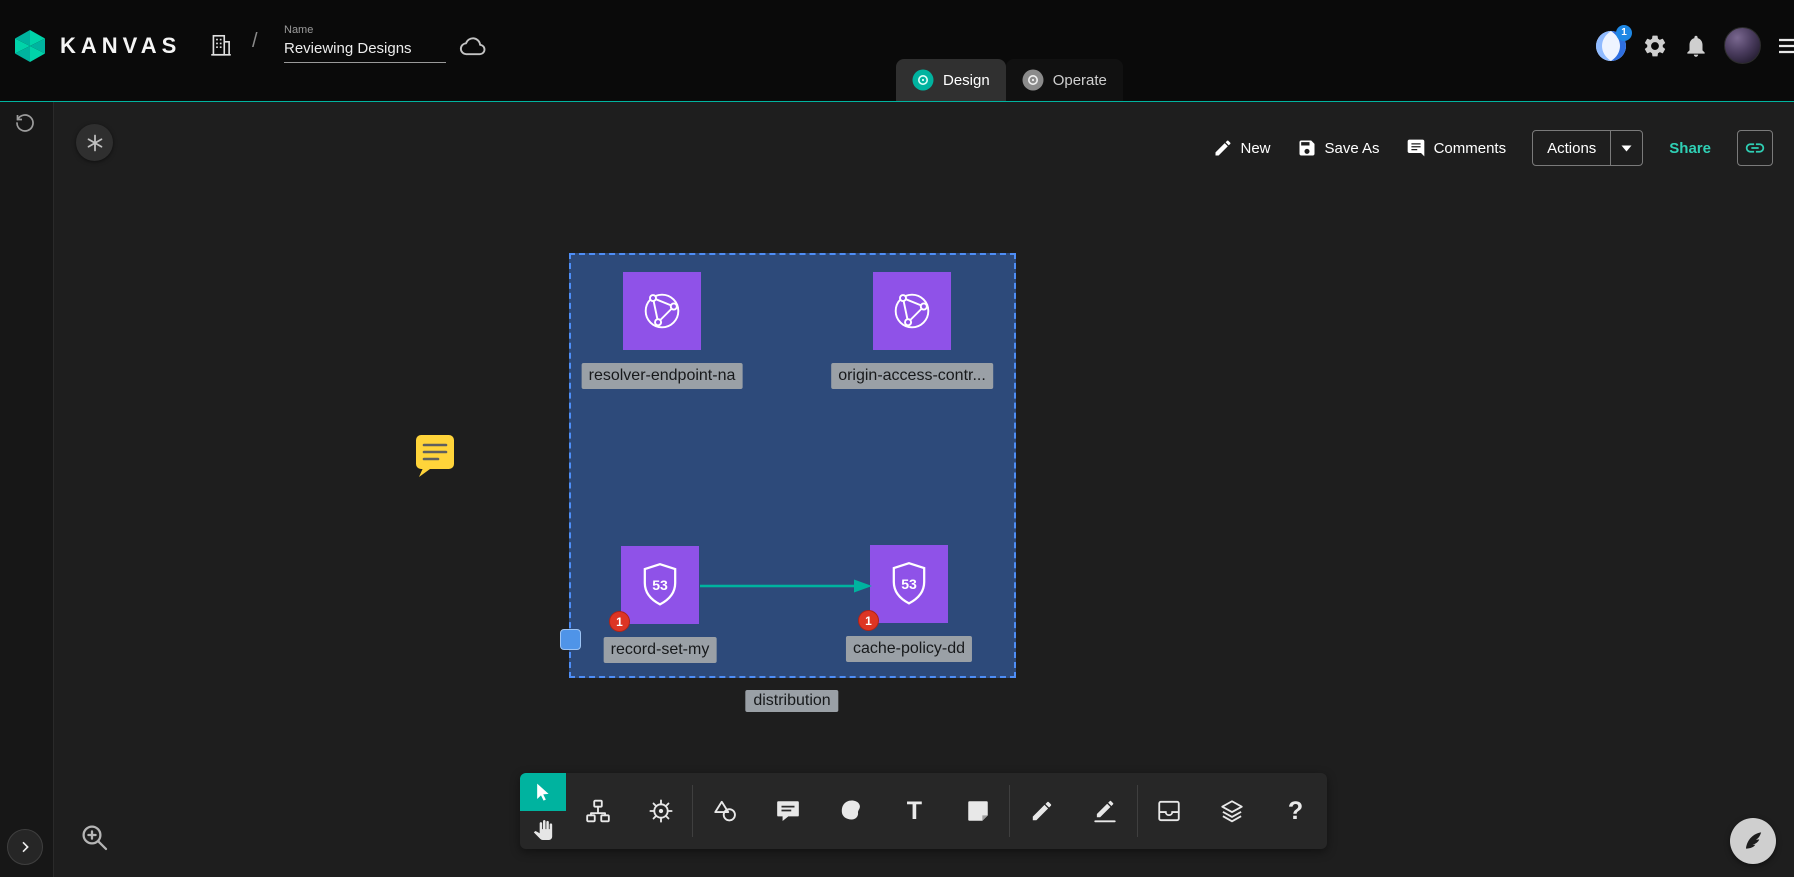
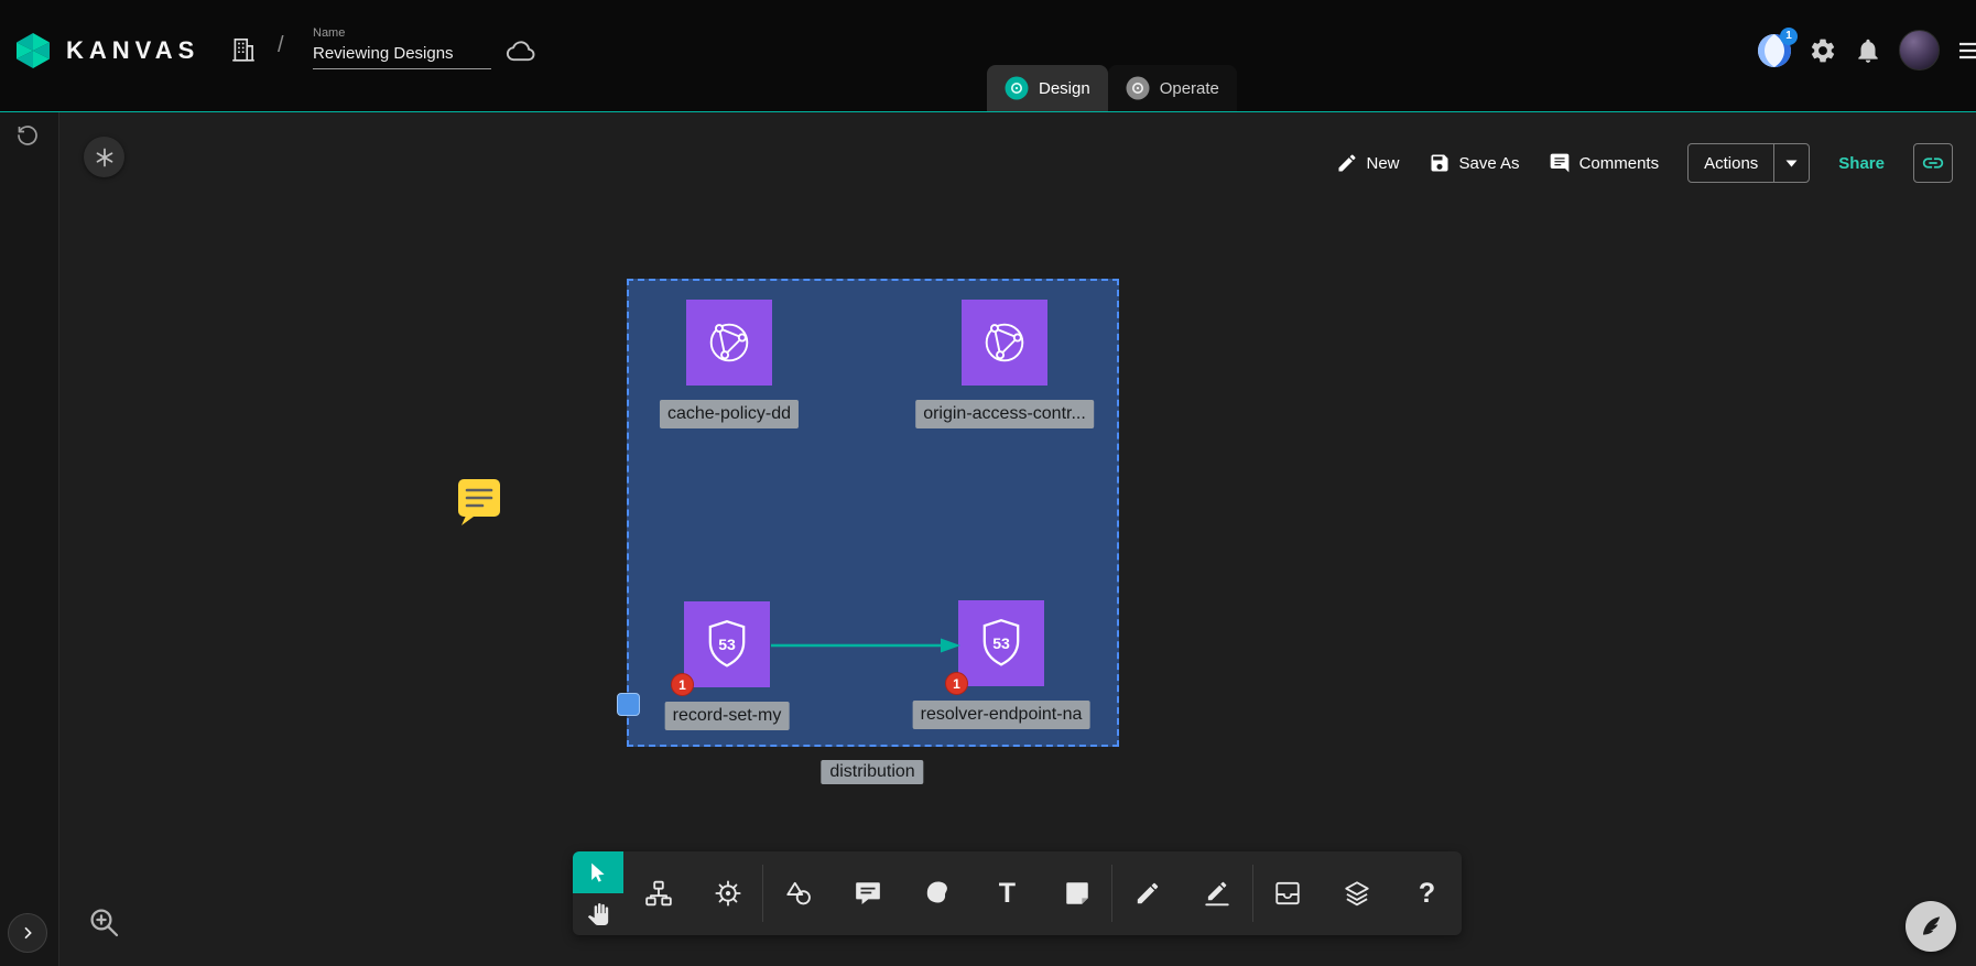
  KANVAS
  /
  Name
  Reviewing Designs
  Design
  Operate
  1
  New
  Save As
  Comments
  Actions
  Share
- resolver-endpoint-na
+ cache-policy-dd
  origin-access-contr...
  53
  1
  record-set-my
  53
  1
- cache-policy-dd
+ resolver-endpoint-na
  distribution
  T
  ?
